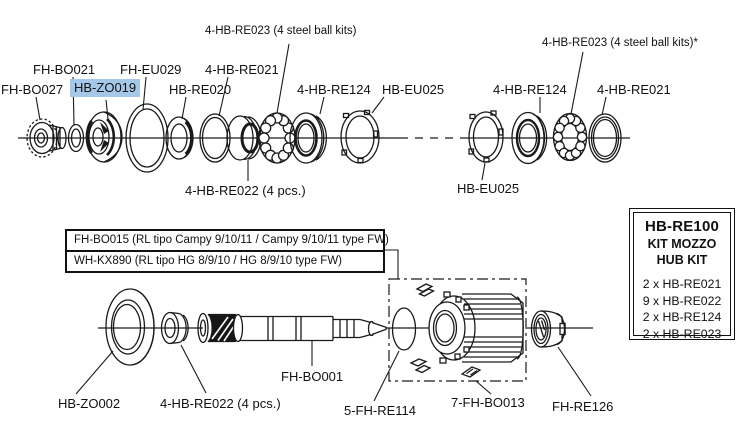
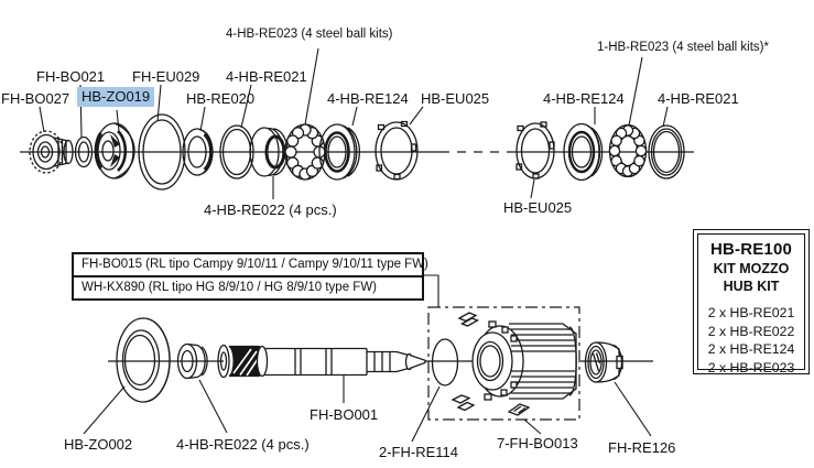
  4-HB-RE023 (4 steel ball kits)
- 4-HB-RE023 (4 steel ball kits)*
+ 1-HB-RE023 (4 steel ball kits)*
  FH-BO021
  FH-EU029
  4-HB-RE021
  FH-BO027
  HB-ZO019
  HB-RE020
  4-HB-RE124
  HB-EU025
  4-HB-RE124
  4-HB-RE021
  4-HB-RE022 (4 pcs.)
  HB-EU025
  FH-BO015 (RL tipo Campy 9/10/11 / Campy 9/10/11 type FW)
  WH-KX890 (RL tipo HG 8/9/10 / HG 8/9/10 type FW)
  FH-BO001
  HB-ZO002
  4-HB-RE022 (4 pcs.)
- 5-FH-RE114
+ 2-FH-RE114
  7-FH-BO013
  FH-RE126
  HB-RE100
  KIT MOZZO
  HUB KIT
  2 x HB-RE021
- 9 x HB-RE022
+ 2 x HB-RE022
  2 x HB-RE124
  2 x HB-RE023
